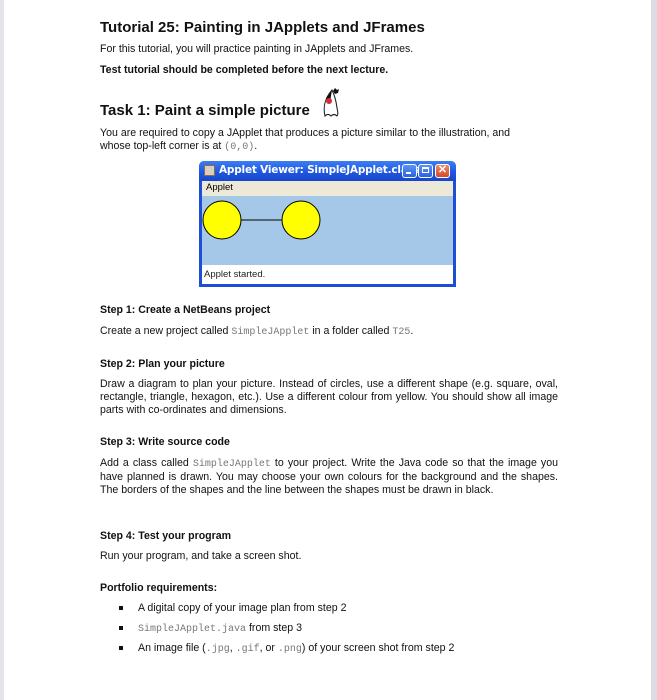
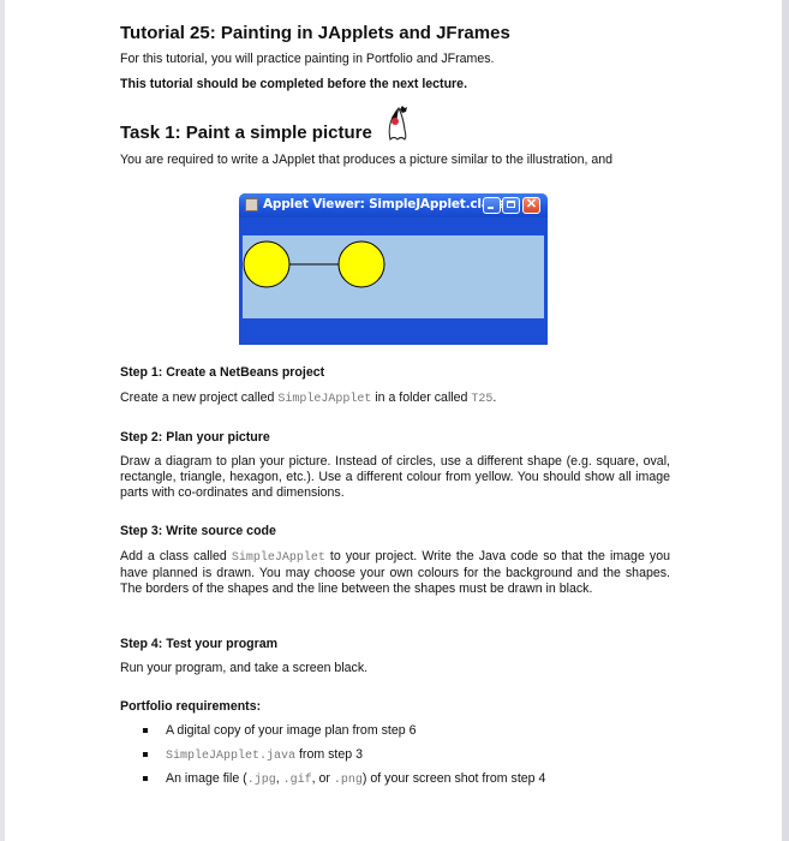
  Tutorial 25: Painting in JApplets and JFrames
- For this tutorial, you will practice painting in JApplets and JFrames.
+ For this tutorial, you will practice painting in Portfolio and JFrames.
- Test tutorial should be completed before the next lecture.
+ This tutorial should be completed before the next lecture.
  Task 1: Paint a simple picture
- You are required to copy a JApplet that produces a picture similar to the illustration, and
+ You are required to write a JApplet that produces a picture similar to the illustration, and
- whose top-left corner is at (0,0).
  Applet Viewer: SimpleJApplet.cl
  ✕
- Applet
- Applet started.
  Step 1: Create a NetBeans project
  Create a new project called SimpleJApplet in a folder called T25.
  Step 2: Plan your picture
  Draw a diagram to plan your picture. Instead of circles, use a different shape (e.g. square, oval, rectangle, triangle, hexagon, etc.). Use a different colour from yellow. You should show all image parts with co-ordinates and dimensions.
  Step 3: Write source code
  Add a class called SimpleJApplet to your project. Write the Java code so that the image you have planned is drawn. You may choose your own colours for the background and the shapes. The borders of the shapes and the line between the shapes must be drawn in black.
  Step 4: Test your program
- Run your program, and take a screen shot.
+ Run your program, and take a screen black.
  Portfolio requirements:
- A digital copy of your image plan from step 2
+ A digital copy of your image plan from step 6
  SimpleJApplet.java from step 3
- An image file (.jpg, .gif, or .png) of your screen shot from step 2
+ An image file (.jpg, .gif, or .png) of your screen shot from step 4
